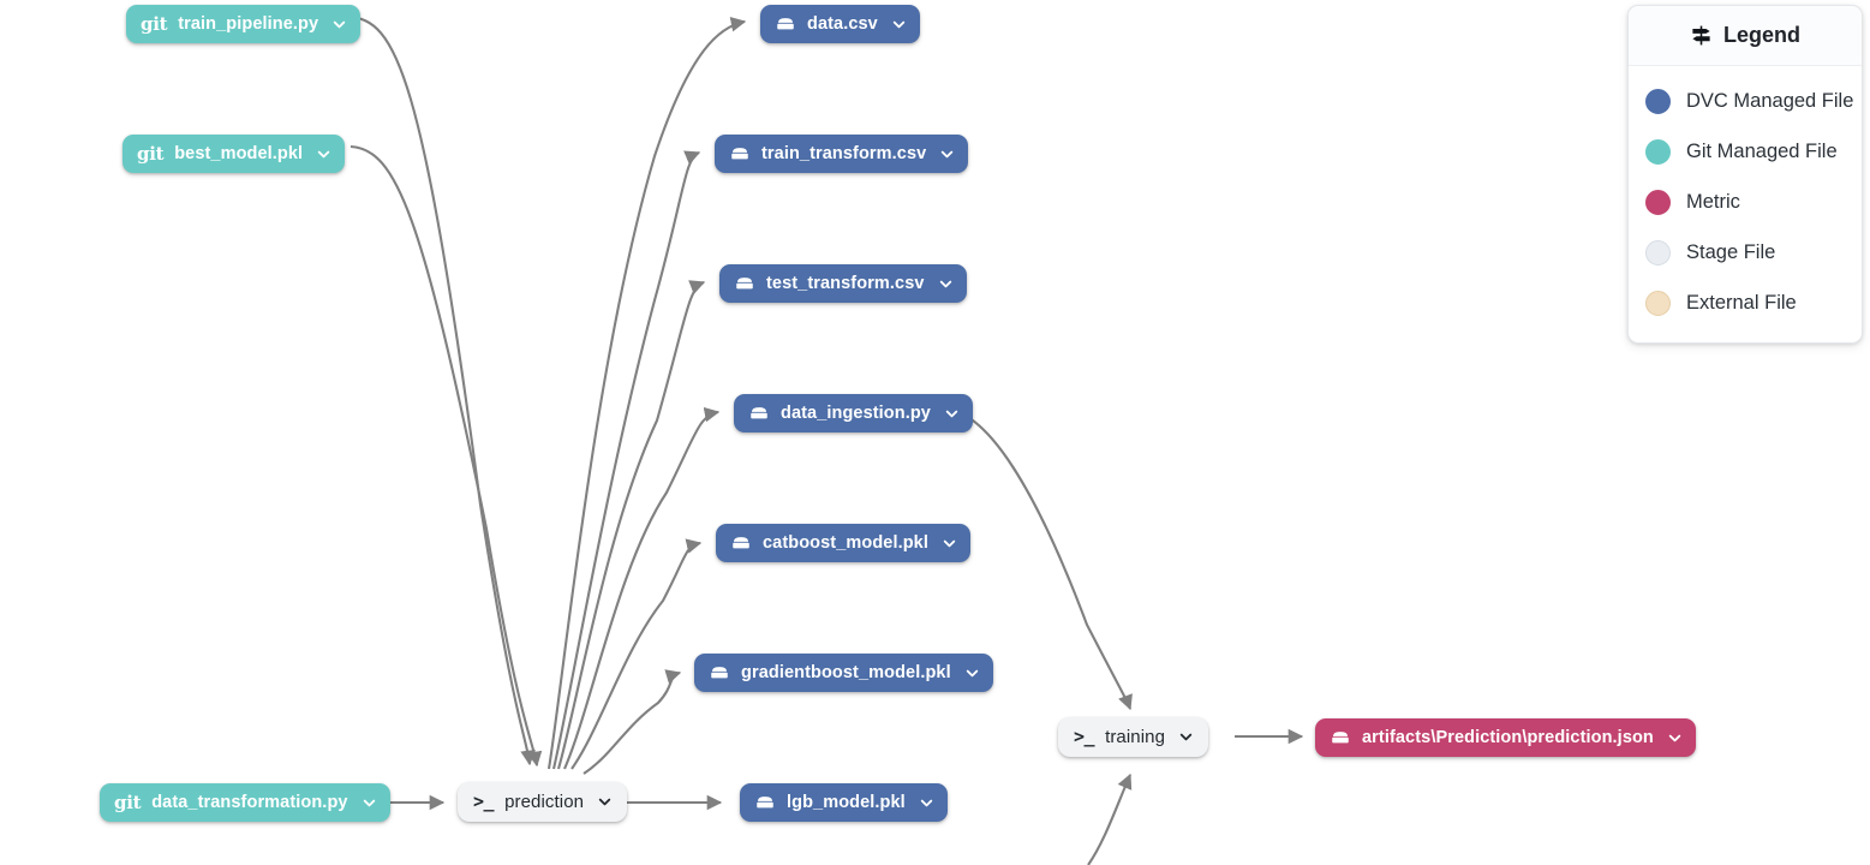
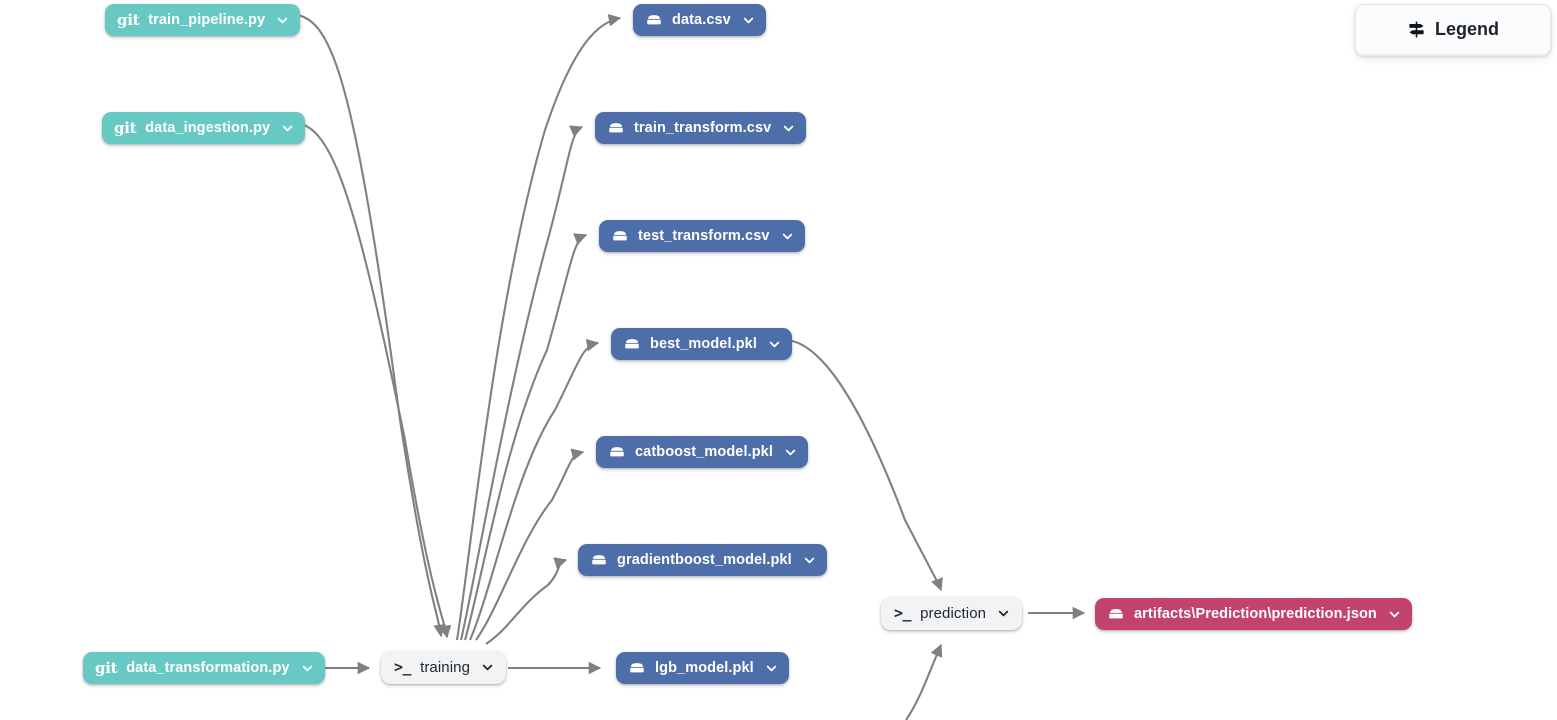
  git
  train_pipeline.py
  git
- best_model.pkl
+ data_ingestion.py
  data.csv
  train_transform.csv
  test_transform.csv
- data_ingestion.py
+ best_model.pkl
  catboost_model.pkl
  gradientboost_model.pkl
  lgb_model.pkl
  git
  data_transformation.py
  >_
- prediction
+ training
  >_
- training
+ prediction
  artifacts\Prediction\prediction.json
  Legend
- DVC Managed File
- Git Managed File
- Metric
- Stage File
- External File
